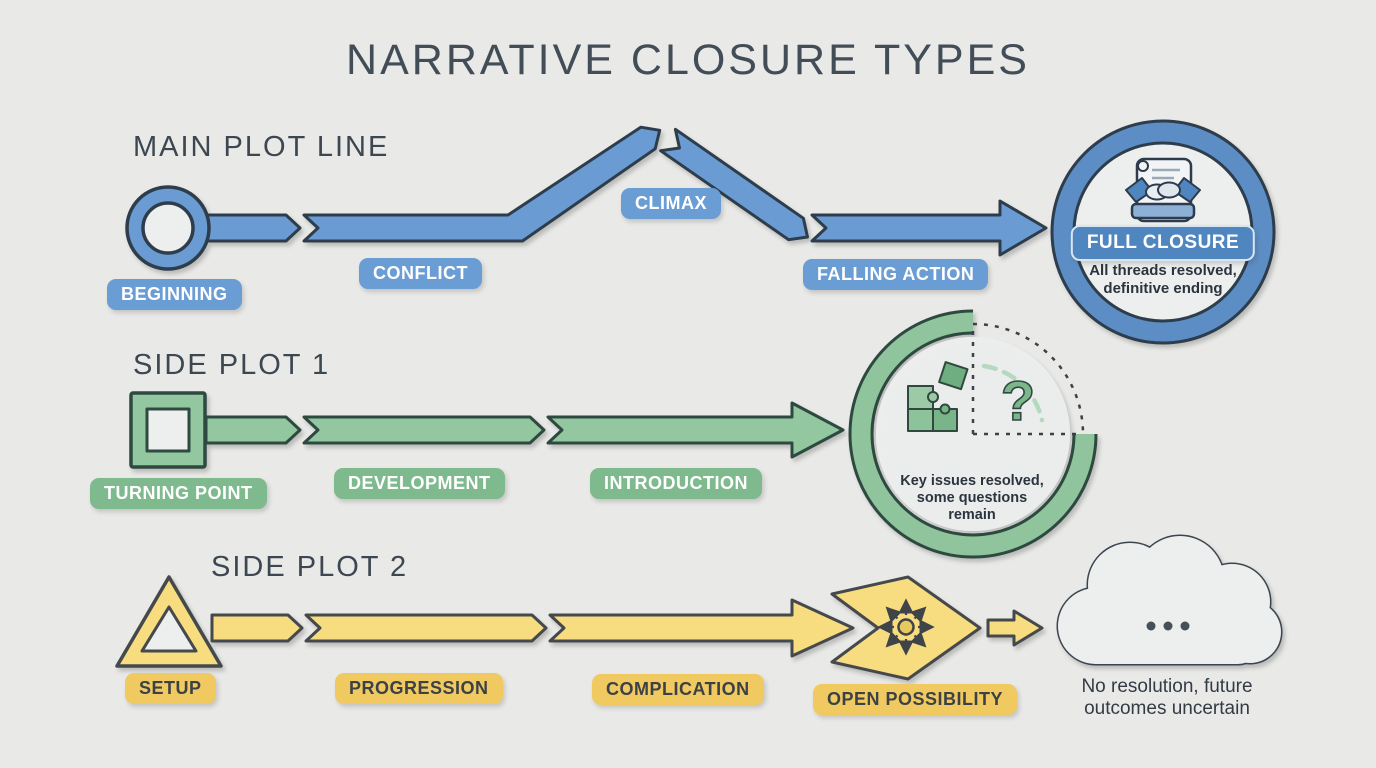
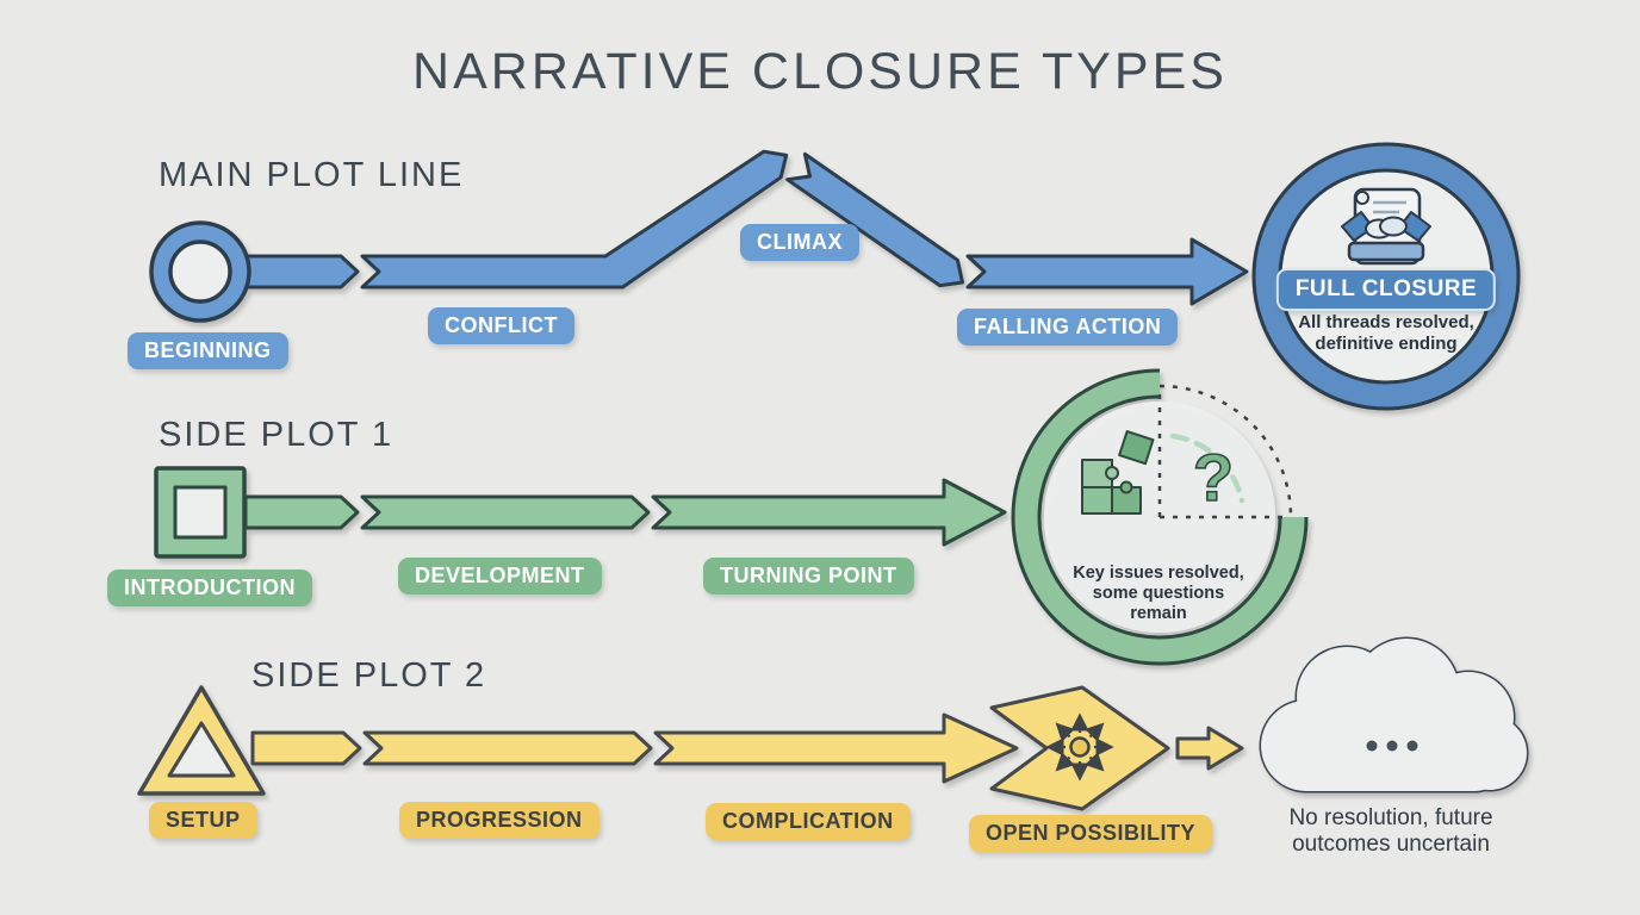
  NARRATIVE CLOSURE TYPES
  MAIN PLOT LINE
  SIDE PLOT 1
  SIDE PLOT 2
  BEGINNING
  CONFLICT
  CLIMAX
  FALLING ACTION
  FULL CLOSURE
  All threads resolved,
  definitive ending
- TURNING POINT
+ INTRODUCTION
  DEVELOPMENT
- INTRODUCTION
+ TURNING POINT
  Key issues resolved,
  some questions
  remain
  ?
  SETUP
  PROGRESSION
  COMPLICATION
  OPEN POSSIBILITY
  No resolution, future
  outcomes uncertain
